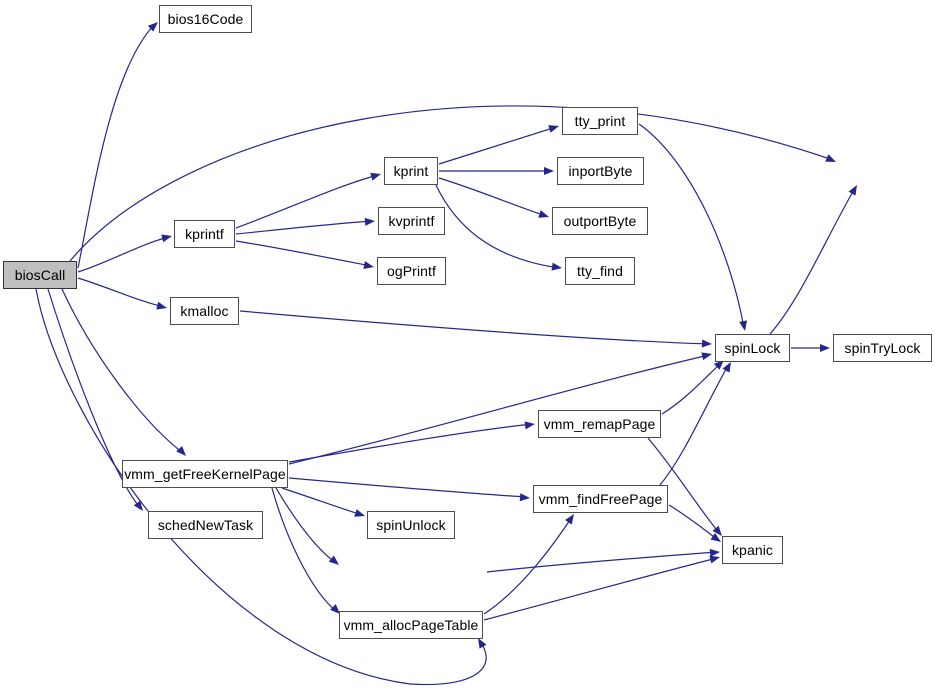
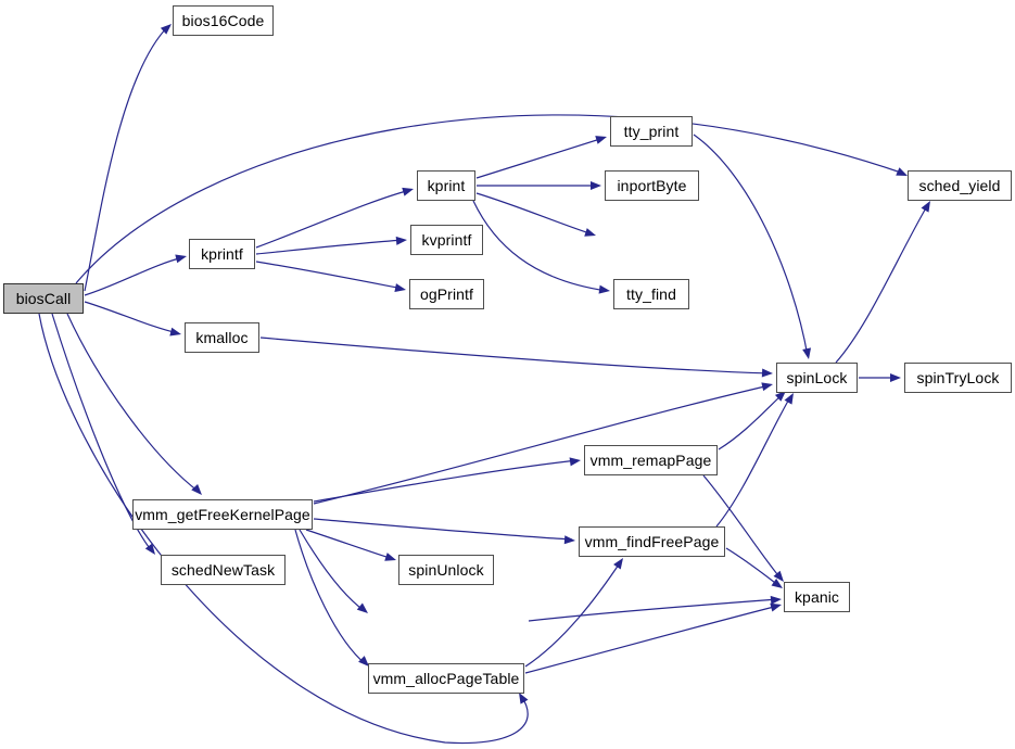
  biosCall
  bios16Code
  kprintf
  kmalloc
  kprint
  kvprintf
  ogPrintf
  tty_print
  inportByte
- outportByte
  tty_find
+ sched_yield
  spinLock
  spinTryLock
  vmm_remapPage
  vmm_getFreeKernelPage
  vmm_findFreePage
  schedNewTask
  spinUnlock
  kpanic
  vmm_allocPageTable
